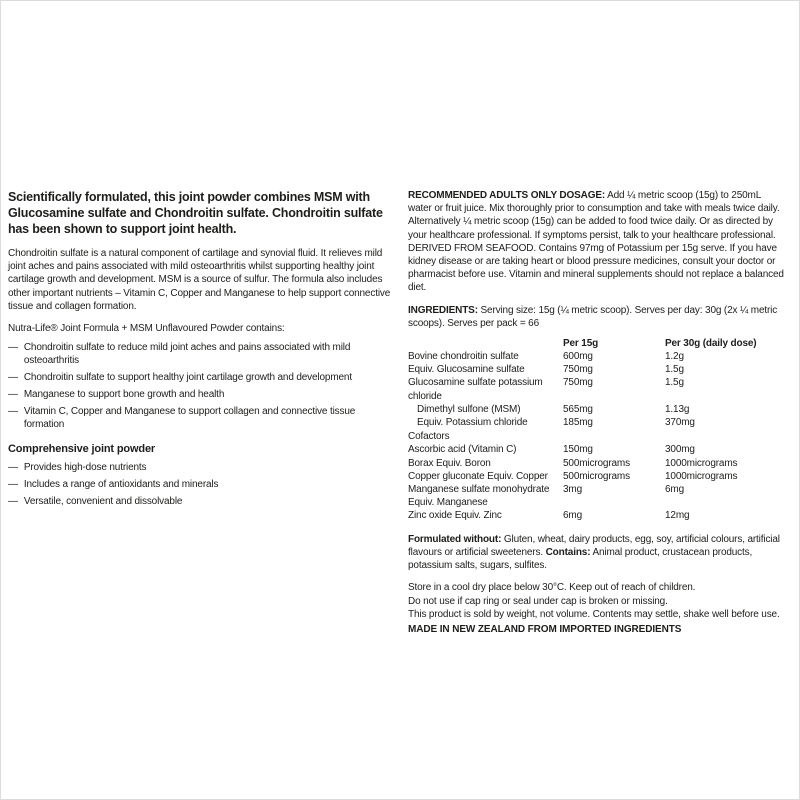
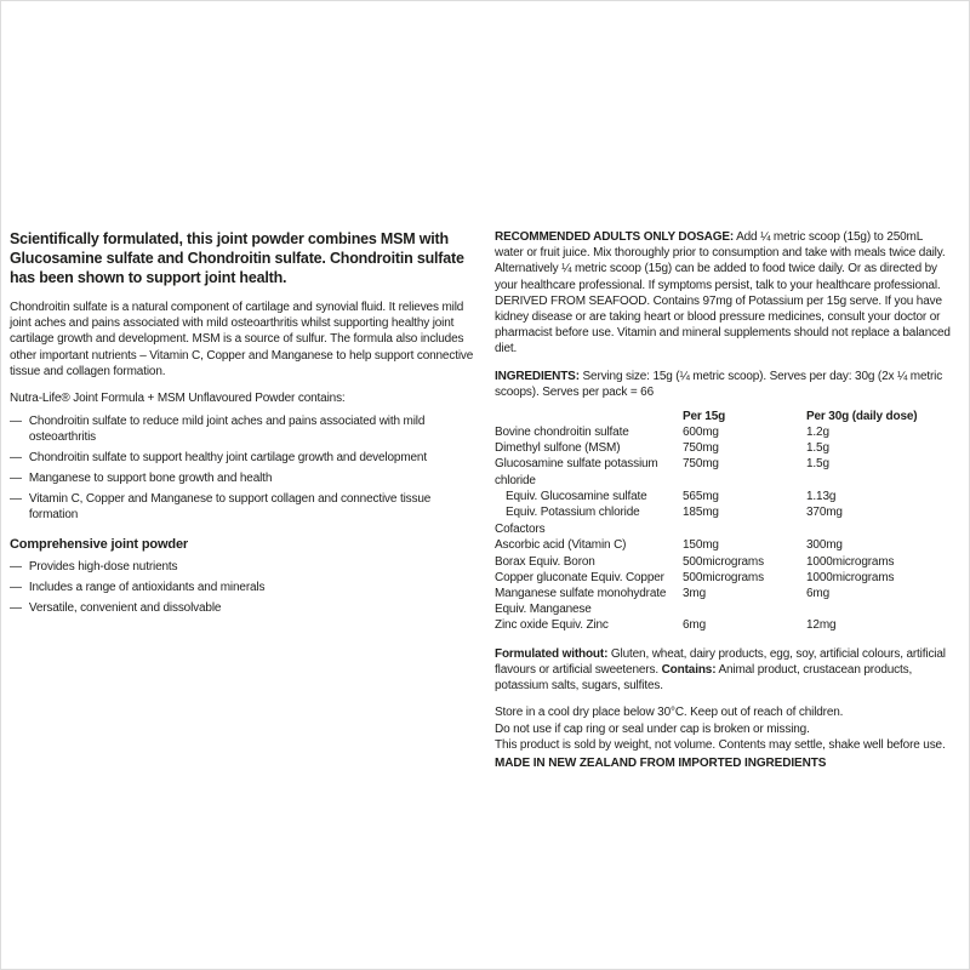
  Scientifically formulated, this joint powder combines MSM with Glucosamine sulfate and Chondroitin sulfate. Chondroitin sulfate has been shown to support joint health.
  Chondroitin sulfate is a natural component of cartilage and synovial fluid. It relieves mild joint aches and pains associated with mild osteoarthritis whilst supporting healthy joint cartilage growth and development. MSM is a source of sulfur. The formula also includes other important nutrients – Vitamin C, Copper and Manganese to help support connective tissue and collagen formation.
  Nutra-Life® Joint Formula + MSM Unflavoured Powder contains:
  Chondroitin sulfate to reduce mild joint aches and pains associated with mild osteoarthritis
  Chondroitin sulfate to support healthy joint cartilage growth and development
  Manganese to support bone growth and health
  Vitamin C, Copper and Manganese to support collagen and connective tissue formation
  Comprehensive joint powder
  Provides high-dose nutrients
  Includes a range of antioxidants and minerals
  Versatile, convenient and dissolvable
  RECOMMENDED ADULTS ONLY DOSAGE: Add ¼ metric scoop (15g) to 250mL water or fruit juice. Mix thoroughly prior to consumption and take with meals twice daily. Alternatively ¼ metric scoop (15g) can be added to food twice daily. Or as directed by your healthcare professional. If symptoms persist, talk to your healthcare professional. DERIVED FROM SEAFOOD. Contains 97mg of Potassium per 15g serve. If you have kidney disease or are taking heart or blood pressure medicines, consult your doctor or pharmacist before use. Vitamin and mineral supplements should not replace a balanced diet.
  INGREDIENTS: Serving size: 15g (¼ metric scoop). Serves per day: 30g (2x ¼ metric scoops). Serves per pack = 66
  Per 15g
  Per 30g (daily dose)
  Bovine chondroitin sulfate
  600mg
  1.2g
- Equiv. Glucosamine sulfate
+ Dimethyl sulfone (MSM)
  750mg
  1.5g
  Glucosamine sulfate potassium chloride
  750mg
  1.5g
- Dimethyl sulfone (MSM)
+ Equiv. Glucosamine sulfate
  565mg
  1.13g
  Equiv. Potassium chloride
  185mg
  370mg
  Cofactors
  Ascorbic acid (Vitamin C)
  150mg
  300mg
  Borax Equiv. Boron
  500micrograms
  1000micrograms
  Copper gluconate Equiv. Copper
  500micrograms
  1000micrograms
  Manganese sulfate monohydrate Equiv. Manganese
  3mg
  6mg
  Zinc oxide Equiv. Zinc
  6mg
  12mg
  Formulated without: Gluten, wheat, dairy products, egg, soy, artificial colours, artificial flavours or artificial sweeteners. Contains: Animal product, crustacean products, potassium salts, sugars, sulfites.
  Store in a cool dry place below 30°C. Keep out of reach of children.
  Do not use if cap ring or seal under cap is broken or missing.
  This product is sold by weight, not volume. Contents may settle, shake well before use.
  MADE IN NEW ZEALAND FROM IMPORTED INGREDIENTS
